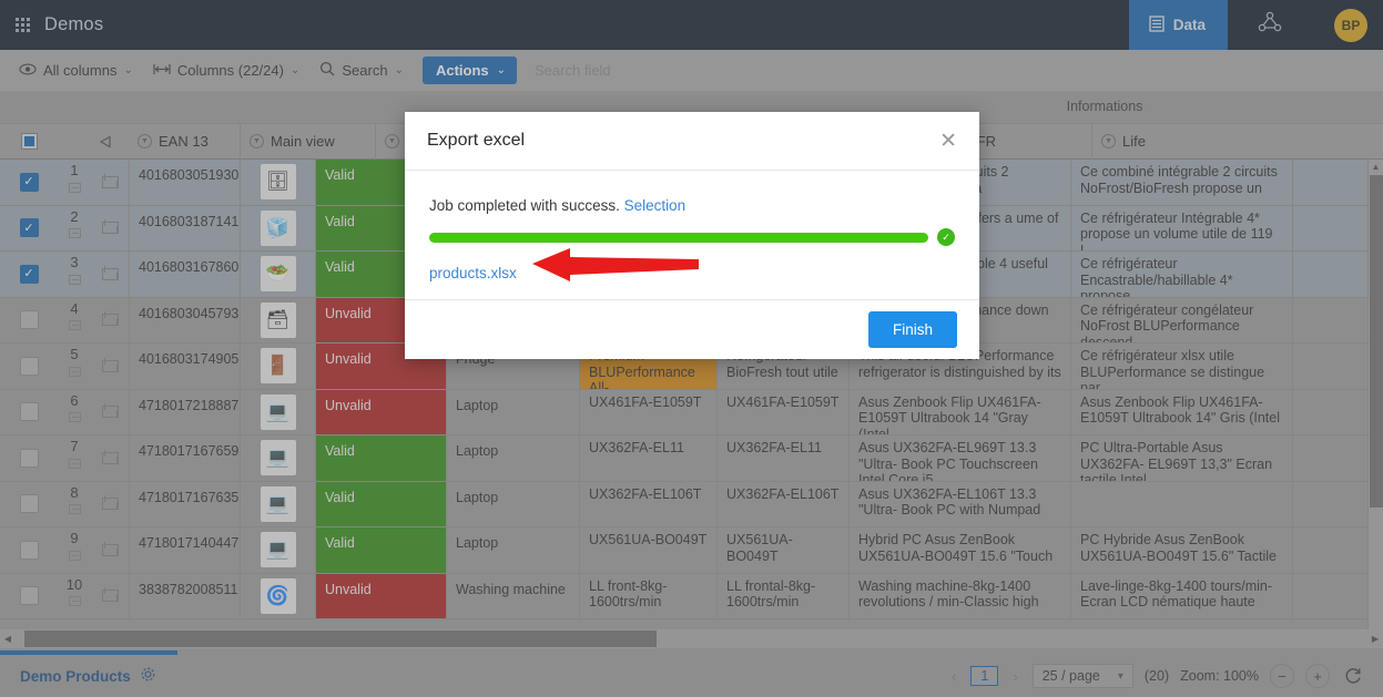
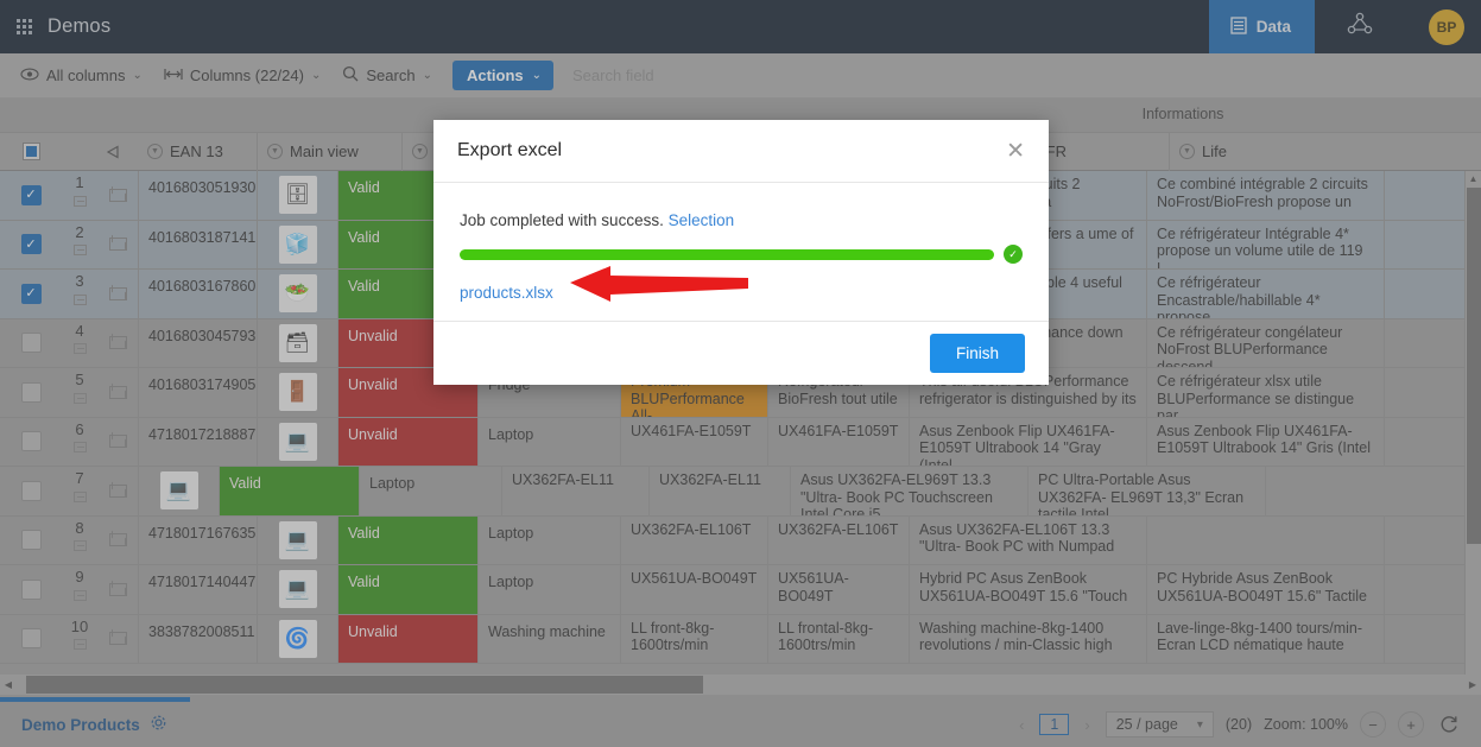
  Demos
  Data
  BP
  All columns
  ⌄
  Columns (22/24)
  ⌄
  Search
  ⌄
  Actions
  ⌄
  Informations
  EAN 13
  Main view
  Life
  ✓
  1
  4016803051930
  🗄
  Valid
  Ce combiné intégrable 2 circuits NoFrost/BioFresh propose un
  ✓
  2
  4016803187141
  🧊
  Valid
  Ce réfrigérateur Intégrable 4* propose un volume utile de 119 L
  ✓
  3
  4016803167860
  🥗
  Valid
  Ce réfrigérateur Encastrable/habillable 4* propose
  4
  4016803045793
  🗃
  Unvalid
  Ce réfrigérateur congélateur NoFrost BLUPerformance descend
  5
  4016803174905
  🚪
  Unvalid
  Fridge
  BLUPerformance All-
  Performance refrigerator is distinguished by its
  Ce réfrigérateur xlsx utile BLUPerformance se distingue par
  6
  4718017218887
  💻
  Unvalid
  Laptop
  UX461FA-E1059T
  UX461FA-E1059T
  Asus Zenbook Flip UX461FA- E1059T Ultrabook 14 "Gray (Intel
  Asus Zenbook Flip UX461FA- E1059T Ultrabook 14" Gris (Intel
  7
- 4718017167659
  💻
  Valid
  Laptop
  UX362FA-EL11
  UX362FA-EL11
  Asus UX362FA-EL969T 13.3 "Ultra- Book PC Touchscreen Intel Core i5
  PC Ultra-Portable Asus UX362FA- EL969T 13,3" Ecran tactile Intel
  8
  4718017167635
  💻
  Valid
  Laptop
  UX362FA-EL106T
  UX362FA-EL106T
  Asus UX362FA-EL106T 13.3 "Ultra- Book PC with Numpad
  9
  4718017140447
  💻
  Valid
  Laptop
  UX561UA-BO049T
  UX561UA-BO049T
  Hybrid PC Asus ZenBook UX561UA-BO049T 15.6 "Touch
  PC Hybride Asus ZenBook UX561UA-BO049T 15.6" Tactile
  10
  3838782008511
  🌀
  Unvalid
  Washing machine
  LL front-8kg- 1600trs/min
  LL frontal-8kg- 1600trs/min
  Washing machine-8kg-1400 revolutions / min-Classic high
  Lave-linge-8kg-1400 tours/min- Ecran LCD nématique haute
  ▲
  ◀
  ▶
  Demo Products
  1
  25 / page
  ▾
  (20)
  Zoom: 100%
  −
  +
  Export excel
  ✕
  Job completed with success. Selection
  ✓
  products.xlsx
  Finish
